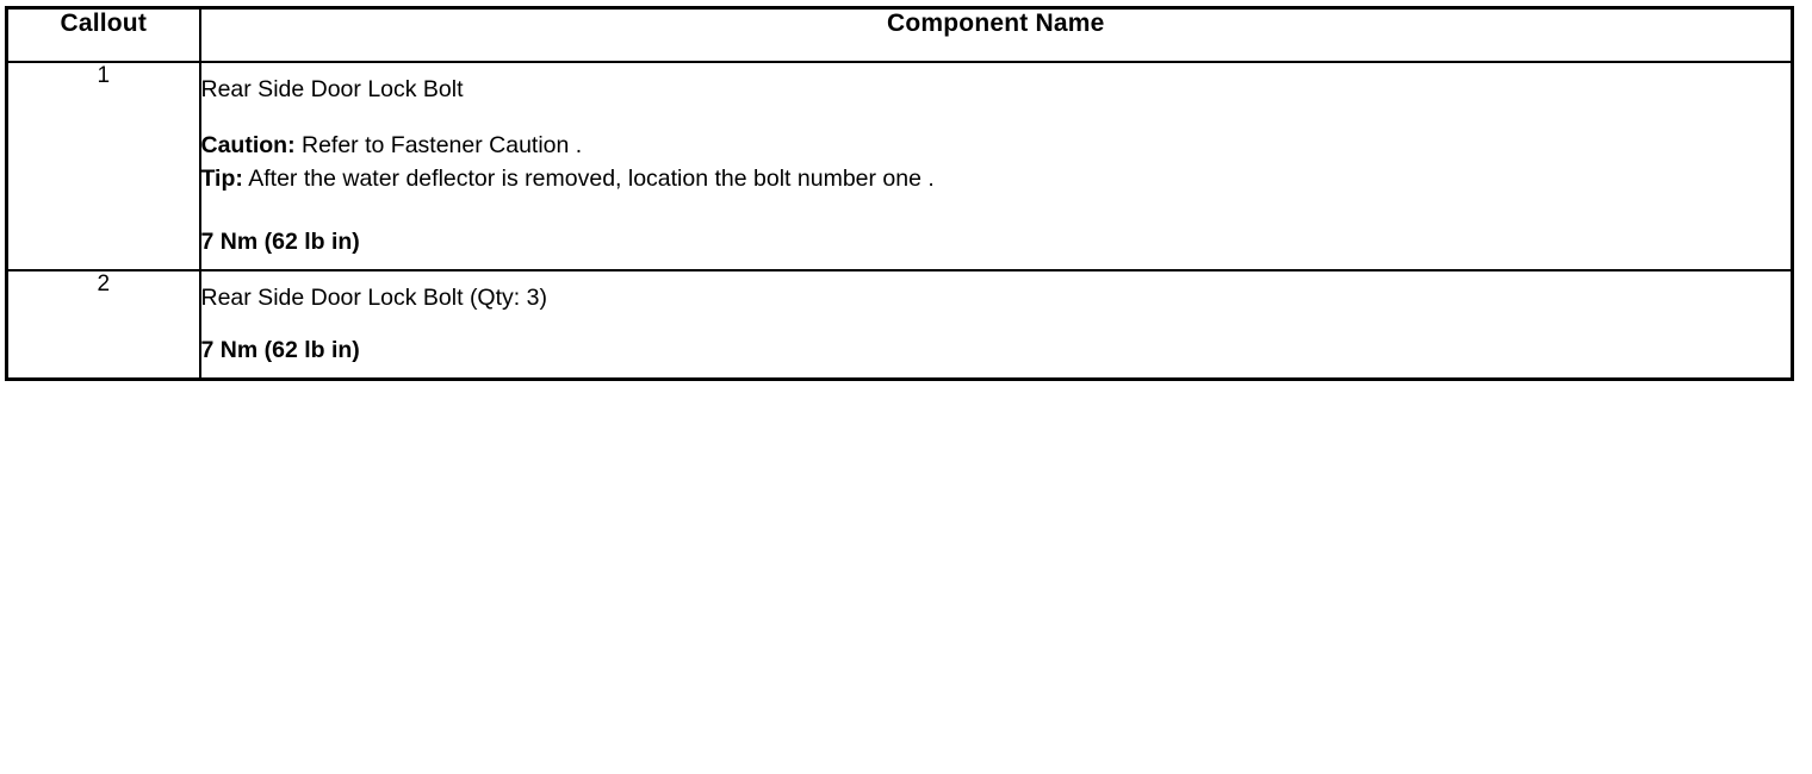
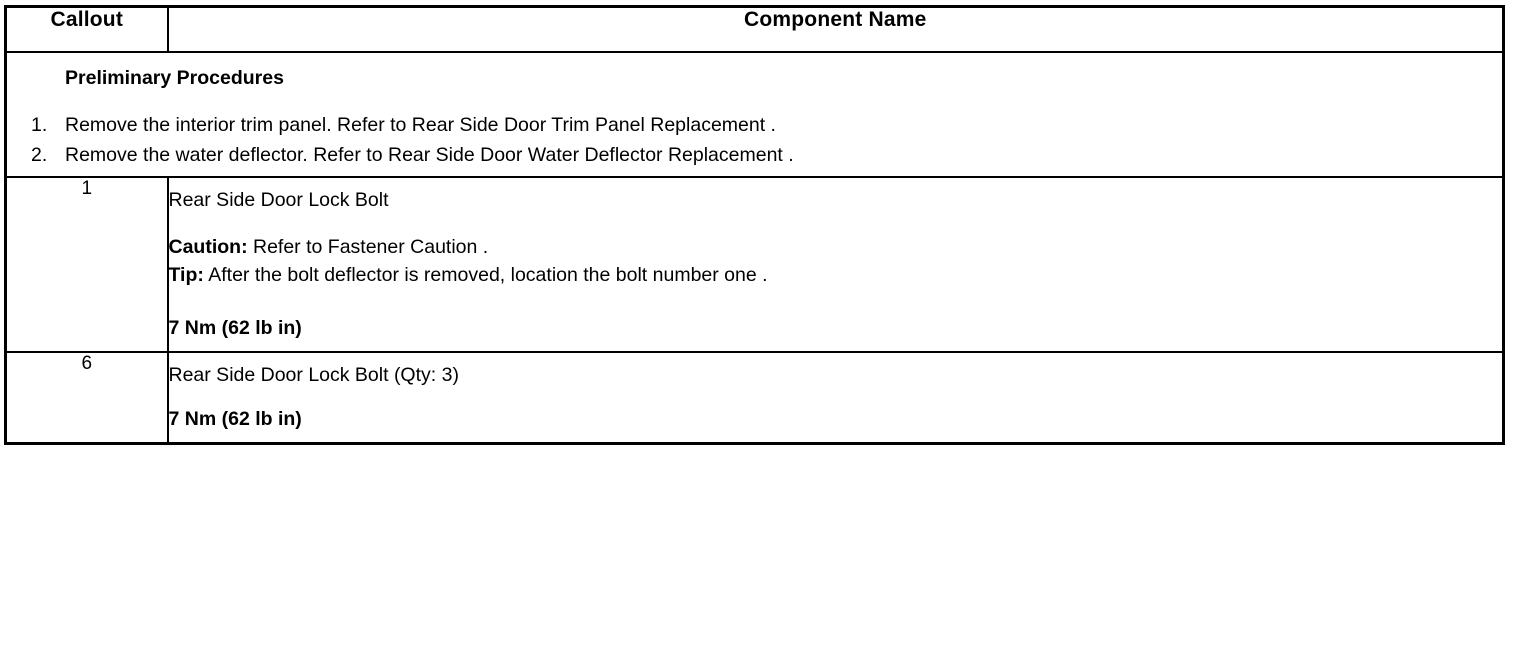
  Callout	Component Name
+ Preliminary Procedures 1. Remove the interior trim panel. Refer to Rear Side Door Trim Panel Replacement . 2. Remove the water deflector. Refer to Rear Side Door Water Deflector Replacement .
- 1	Rear Side Door Lock Bolt Caution: Refer to Fastener Caution . Tip: After the water deflector is removed, location the bolt number one . 7 Nm (62 lb in)
+ 1	Rear Side Door Lock Bolt Caution: Refer to Fastener Caution . Tip: After the bolt deflector is removed, location the bolt number one . 7 Nm (62 lb in)
- 2	Rear Side Door Lock Bolt (Qty: 3) 7 Nm (62 lb in)
+ 6	Rear Side Door Lock Bolt (Qty: 3) 7 Nm (62 lb in)
